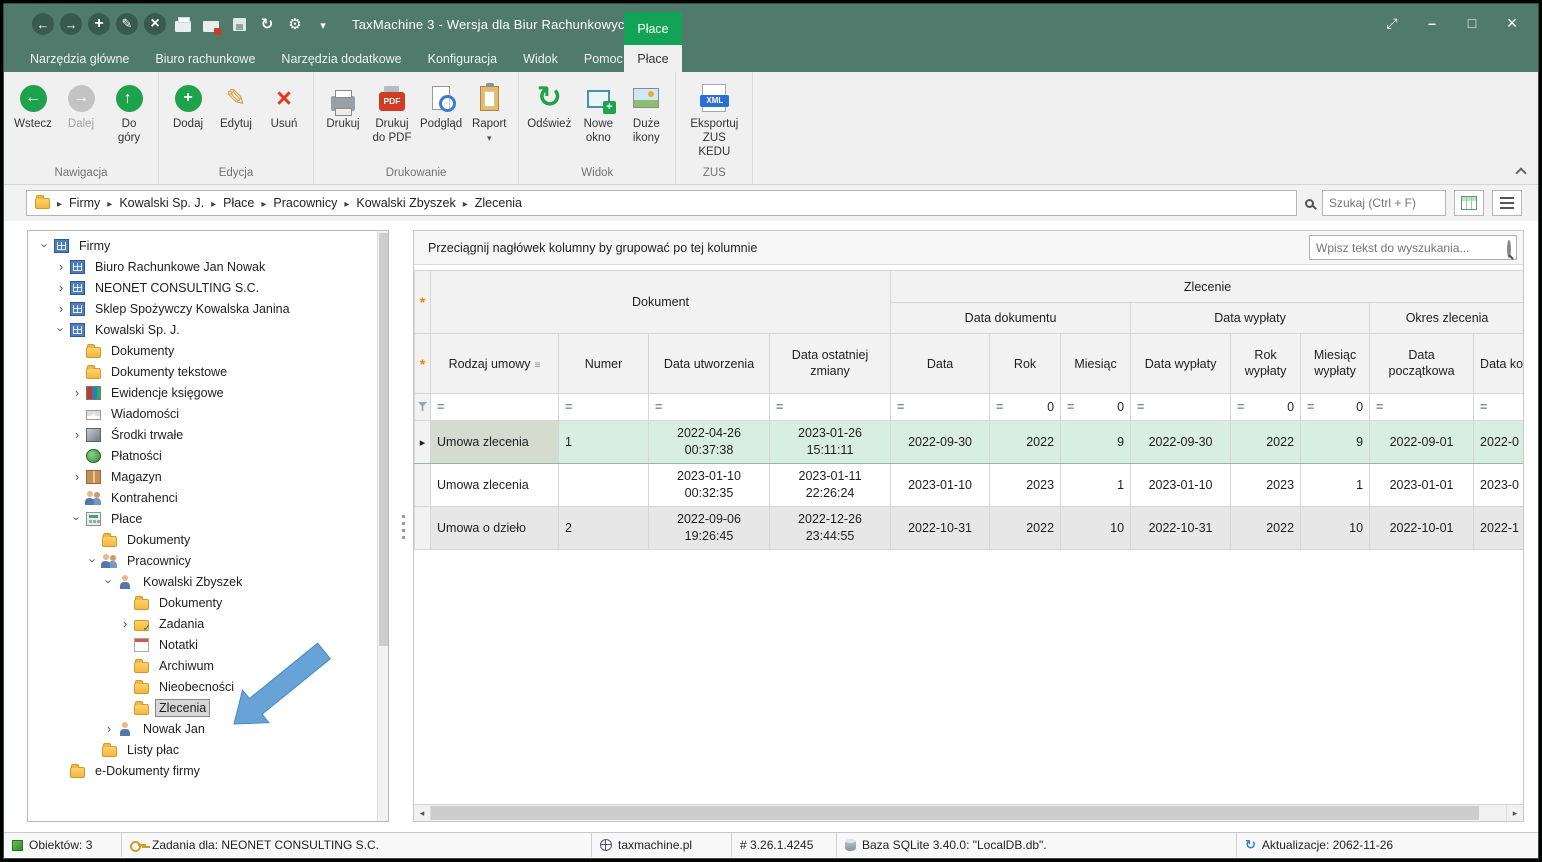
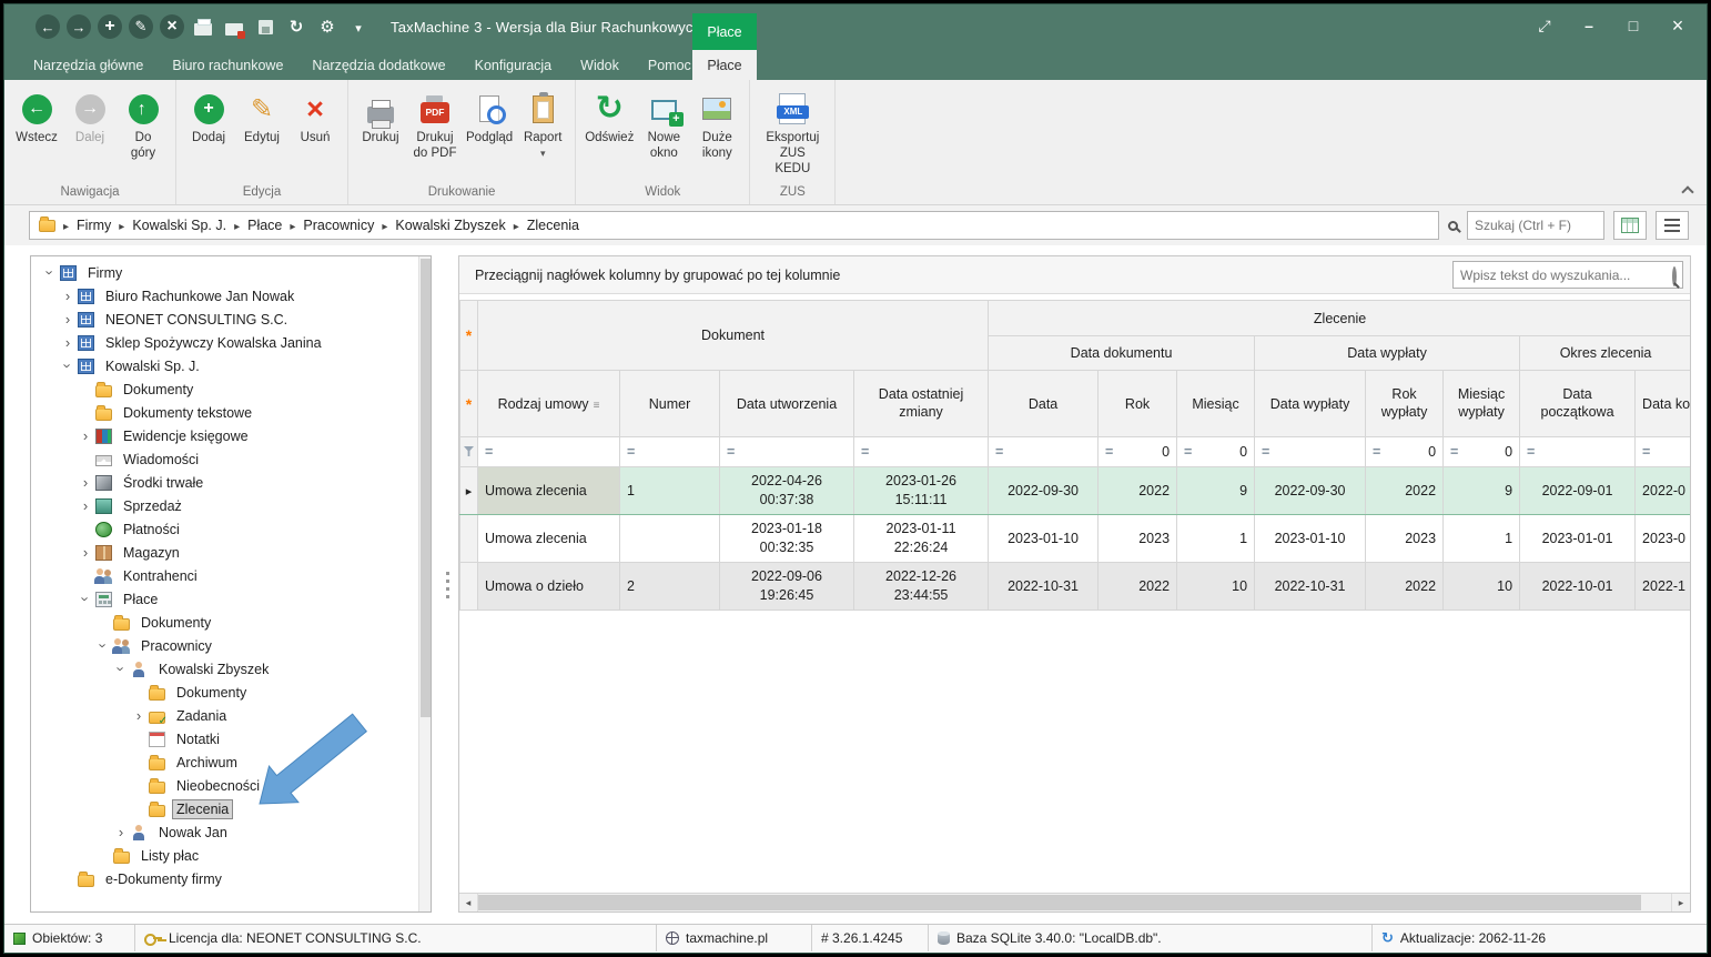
  TaxMachine 3 - Wersja dla Biur Rachunkowyc
  Płace
  Narzędzia główne
  Biuro rachunkowe
  Narzędzia dodatkowe
  Konfiguracja
  Widok
  Pomoc
  Płace
  Wstecz
  Dalej
  Do góry
  Nawigacja
  Dodaj
  Edytuj
  Usuń
  Edycja
  Drukuj
  PDF
  Drukuj do PDF
  Podgląd
  Raport
  Drukowanie
  Odśwież
  Nowe okno
  Duże ikony
  Widok
  Eksportuj ZUS KEDU
  ZUS
  Firmy
  Kowalski Sp. J.
  Płace
  Pracownicy
  Kowalski Zbyszek
  Zlecenia
  Szukaj (Ctrl + F)
  Firmy
  Biuro Rachunkowe Jan Nowak
  NEONET CONSULTING S.C.
  Sklep Spożywczy Kowalska Janina
  Kowalski Sp. J.
  Dokumenty
  Dokumenty tekstowe
  Ewidencje księgowe
  Wiadomości
  Środki trwałe
+ Sprzedaż
  Płatności
  Magazyn
  Kontrahenci
  Płace
  Dokumenty
  Pracownicy
  Kowalski Zbyszek
  Dokumenty
  Zadania
  Notatki
  Archiwum
  Nieobecności
  Zlecenia
  Nowak Jan
  Listy płac
  e-Dokumenty firmy
  Przeciągnij nagłówek kolumny by grupować po tej kolumnie
  Wpisz tekst do wyszukania...
  *	Dokument	Zlecenie
  Data dokumentu	Data wypłaty	Okres zlecenia
  *	Rodzaj umowy	Numer	Data utworzenia	Data ostatniej zmiany	Data	Rok	Miesiąc	Data wypłaty	Rok wypłaty	Miesiąc wypłaty	Data początkowa	Data ko
  	=	=	=	=	=	= 0	= 0	=	= 0	= 0	=	=
  	Umowa zlecenia	1	2022-04-26 00:37:38	2023-01-26 15:11:11	2022-09-30	2022	9	2022-09-30	2022	9	2022-09-01	2022-0
- 	Umowa zlecenia		2023-01-10 00:32:35	2023-01-11 22:26:24	2023-01-10	2023	1	2023-01-10	2023	1	2023-01-01	2023-0
+ 	Umowa zlecenia		2023-01-18 00:32:35	2023-01-11 22:26:24	2023-01-10	2023	1	2023-01-10	2023	1	2023-01-01	2023-0
  	Umowa o dzieło	2	2022-09-06 19:26:45	2022-12-26 23:44:55	2022-10-31	2022	10	2022-10-31	2022	10	2022-10-01	2022-1
  Obiektów: 3
- Zadania dla: NEONET CONSULTING S.C.
+ Licencja dla: NEONET CONSULTING S.C.
  taxmachine.pl
  # 3.26.1.4245
  Baza SQLite 3.40.0: "LocalDB.db".
  Aktualizacje: 2062-11-26
